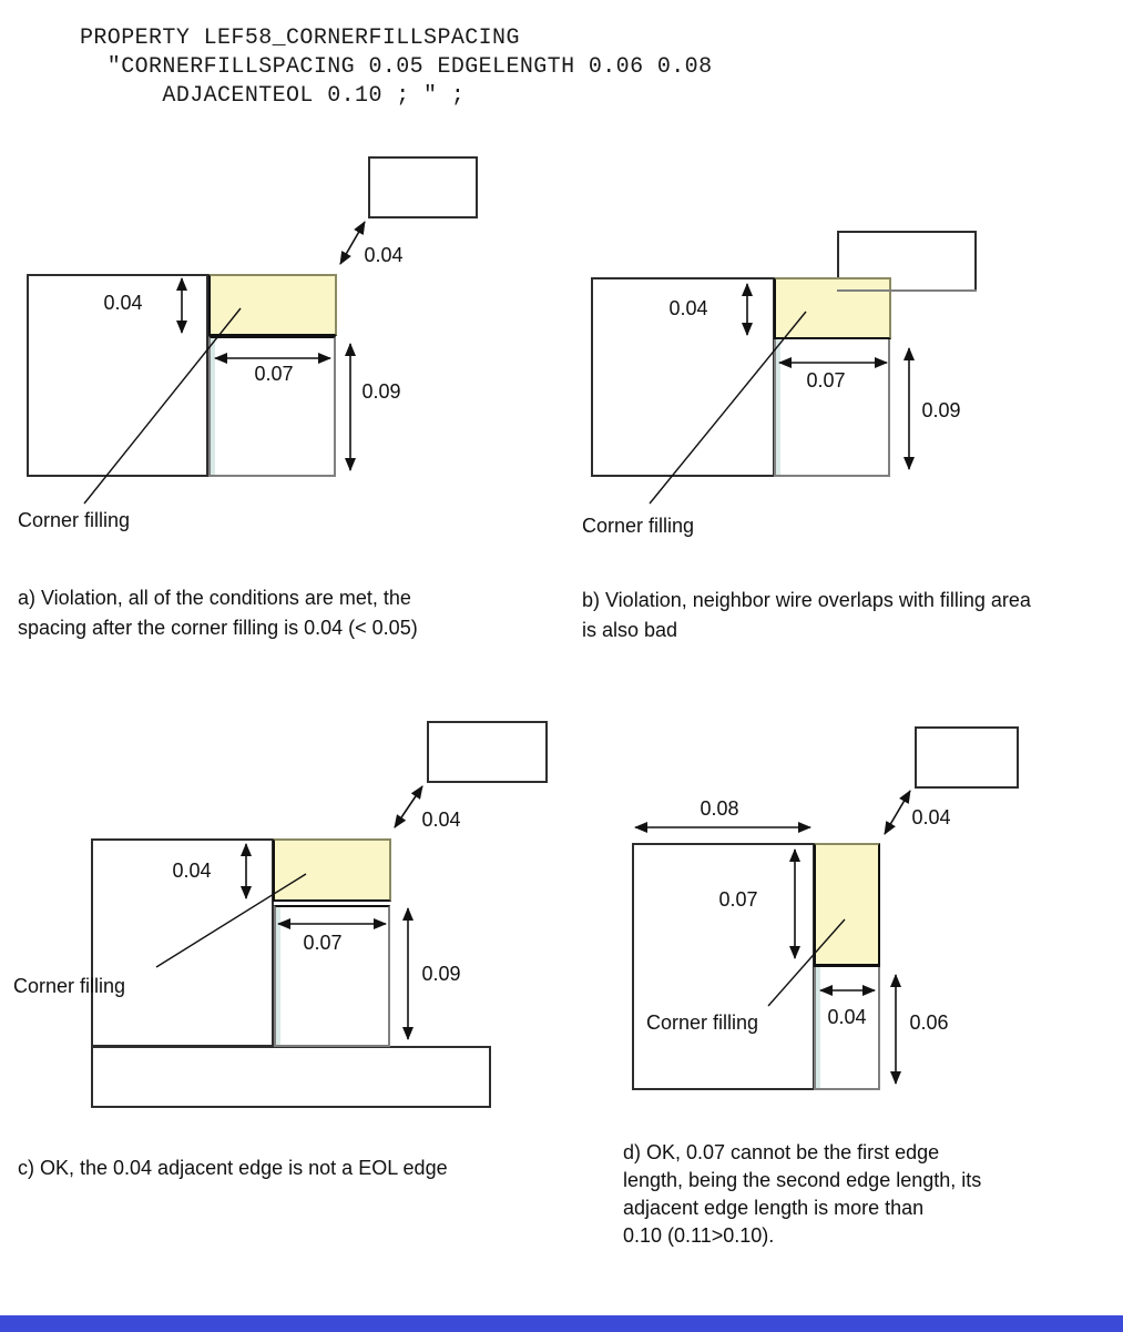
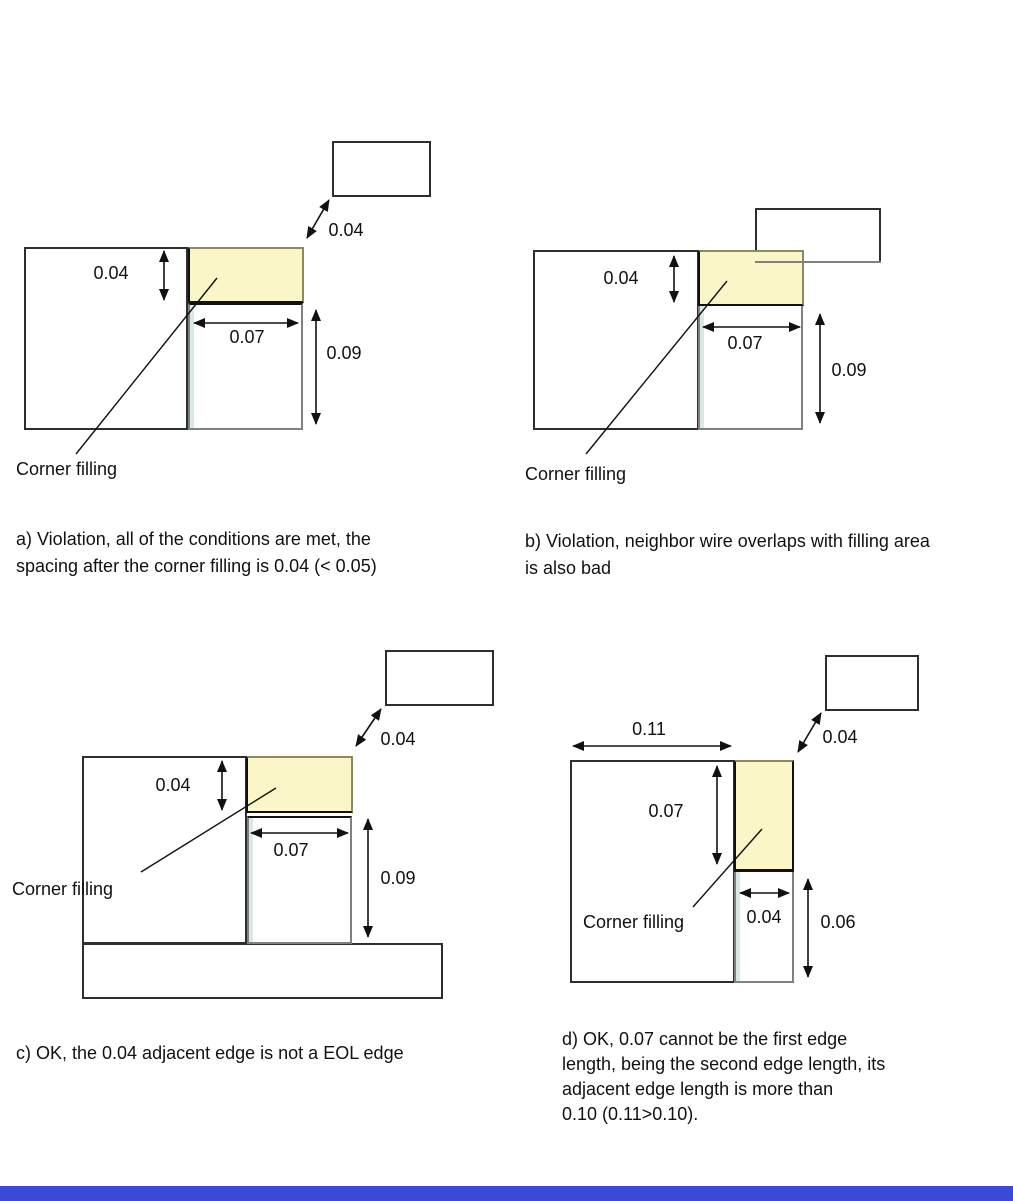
- PROPERTY LEF58_CORNERFILLSPACING
- "CORNERFILLSPACING 0.05 EDGELENGTH 0.06 0.08
- ADJACENTEOL 0.10 ; " ;
  0.04
  0.07
  0.09
  0.04
  Corner filling
  a) Violation, all of the conditions are met, the
  spacing after the corner filling is 0.04 (< 0.05)
  0.04
  0.07
  0.09
  Corner filling
  b) Violation, neighbor wire overlaps with filling area
  is also bad
  0.04
  0.07
  0.09
  0.04
  Corner filling
  c) OK, the 0.04 adjacent edge is not a EOL edge
- 0.08
+ 0.11
  0.04
  0.07
  0.04
  0.06
  Corner filling
  d) OK, 0.07 cannot be the first edge
  length, being the second edge length, its
  adjacent edge length is more than
  0.10 (0.11>0.10).
